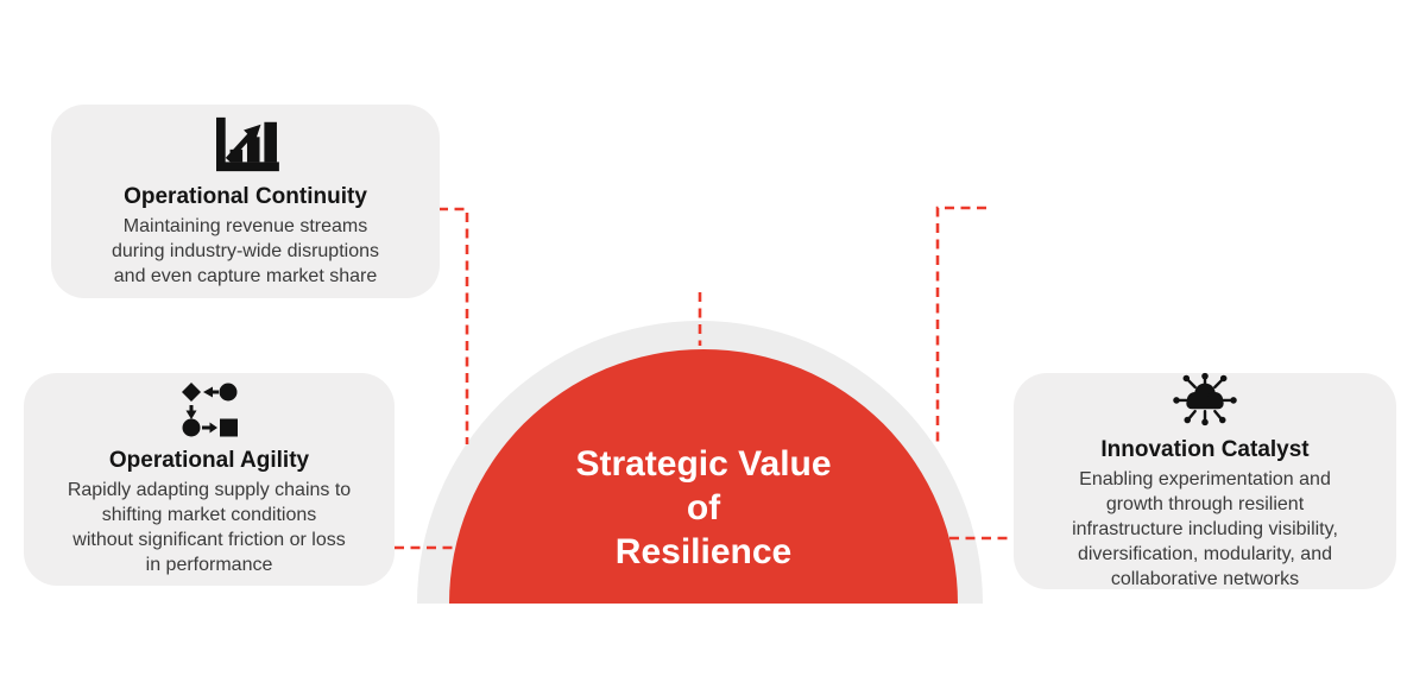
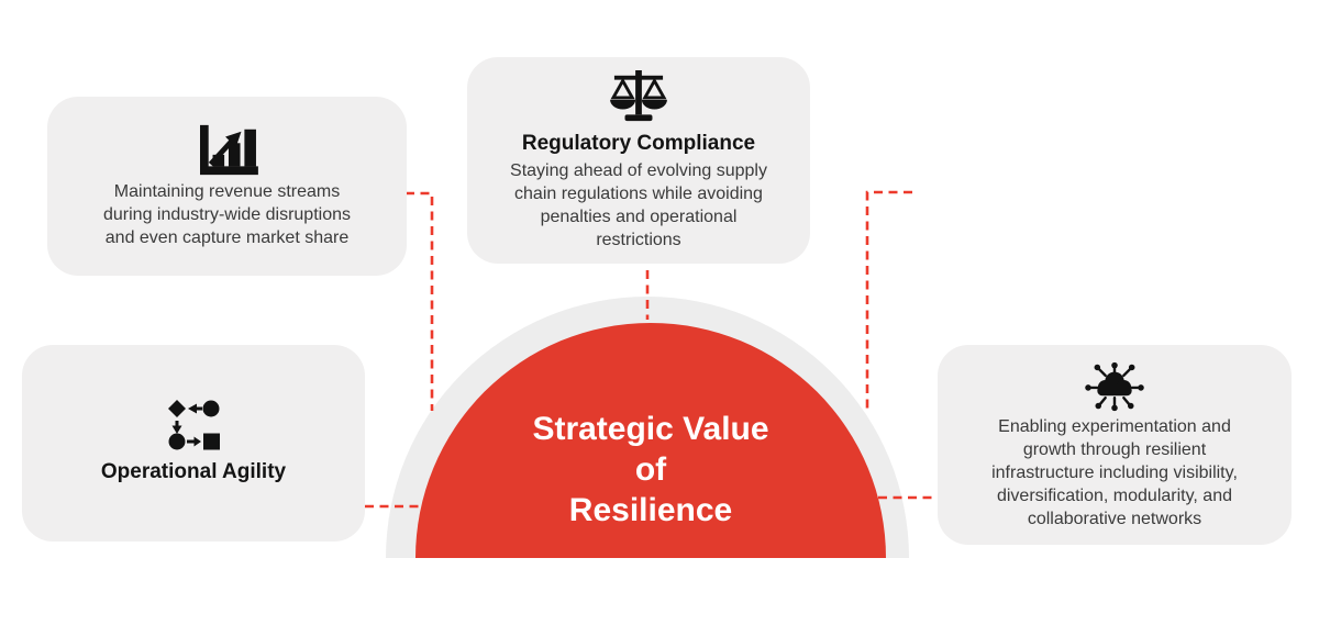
  Strategic Value
  of
  Resilience
- Operational Continuity
  Maintaining revenue streams
  during industry-wide disruptions
  and even capture market share
+ Regulatory Compliance
+ Staying ahead of evolving supply
+ chain regulations while avoiding
+ penalties and operational
+ restrictions
  Operational Agility
- Rapidly adapting supply chains to
- shifting market conditions
- without significant friction or loss
- in performance
- Innovation Catalyst
  Enabling experimentation and
  growth through resilient
  infrastructure including visibility,
  diversification, modularity, and
  collaborative networks
